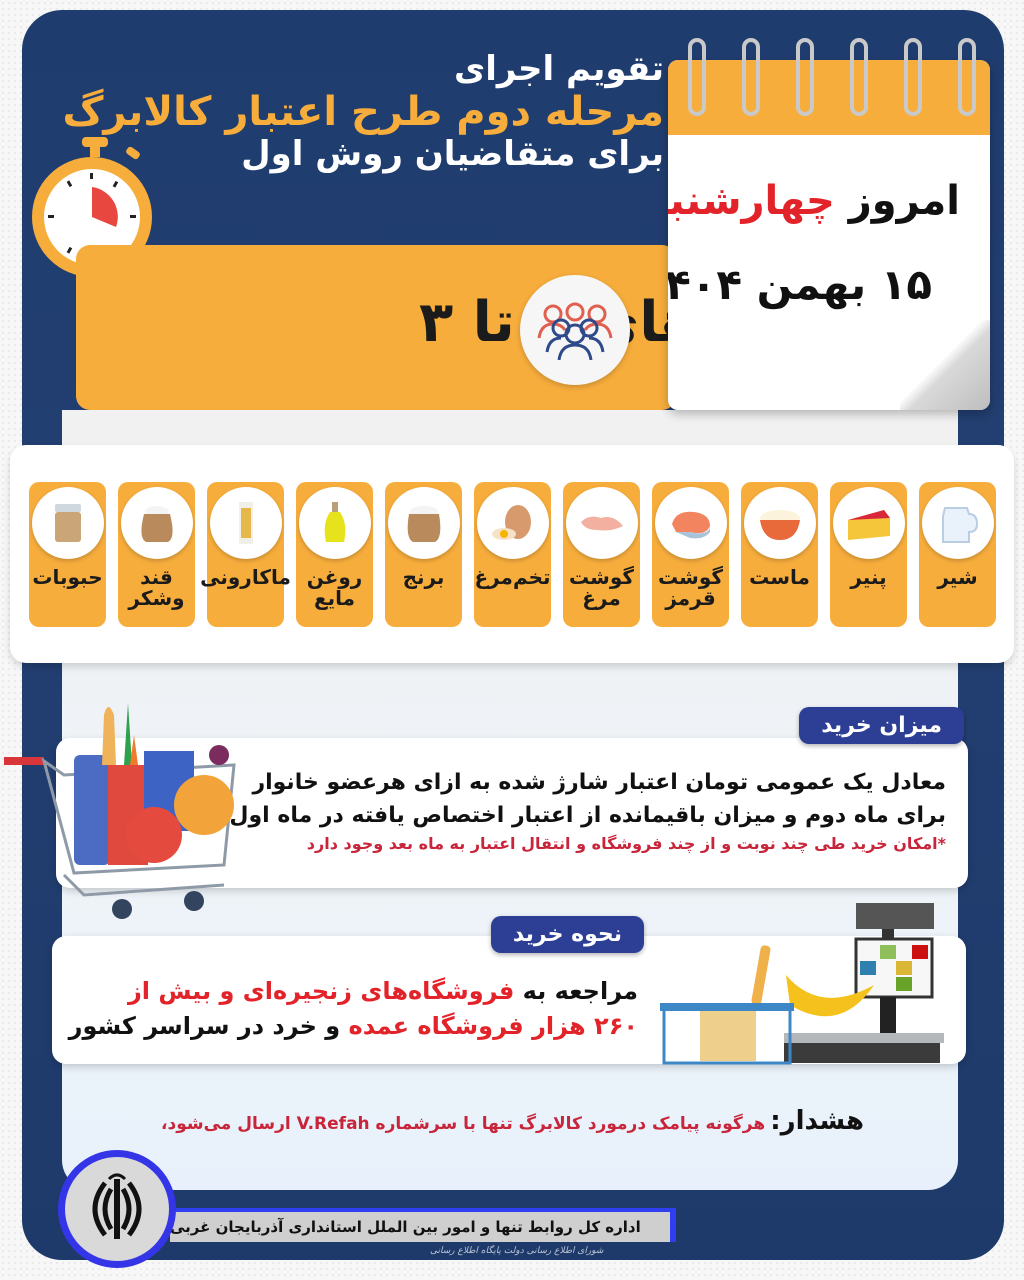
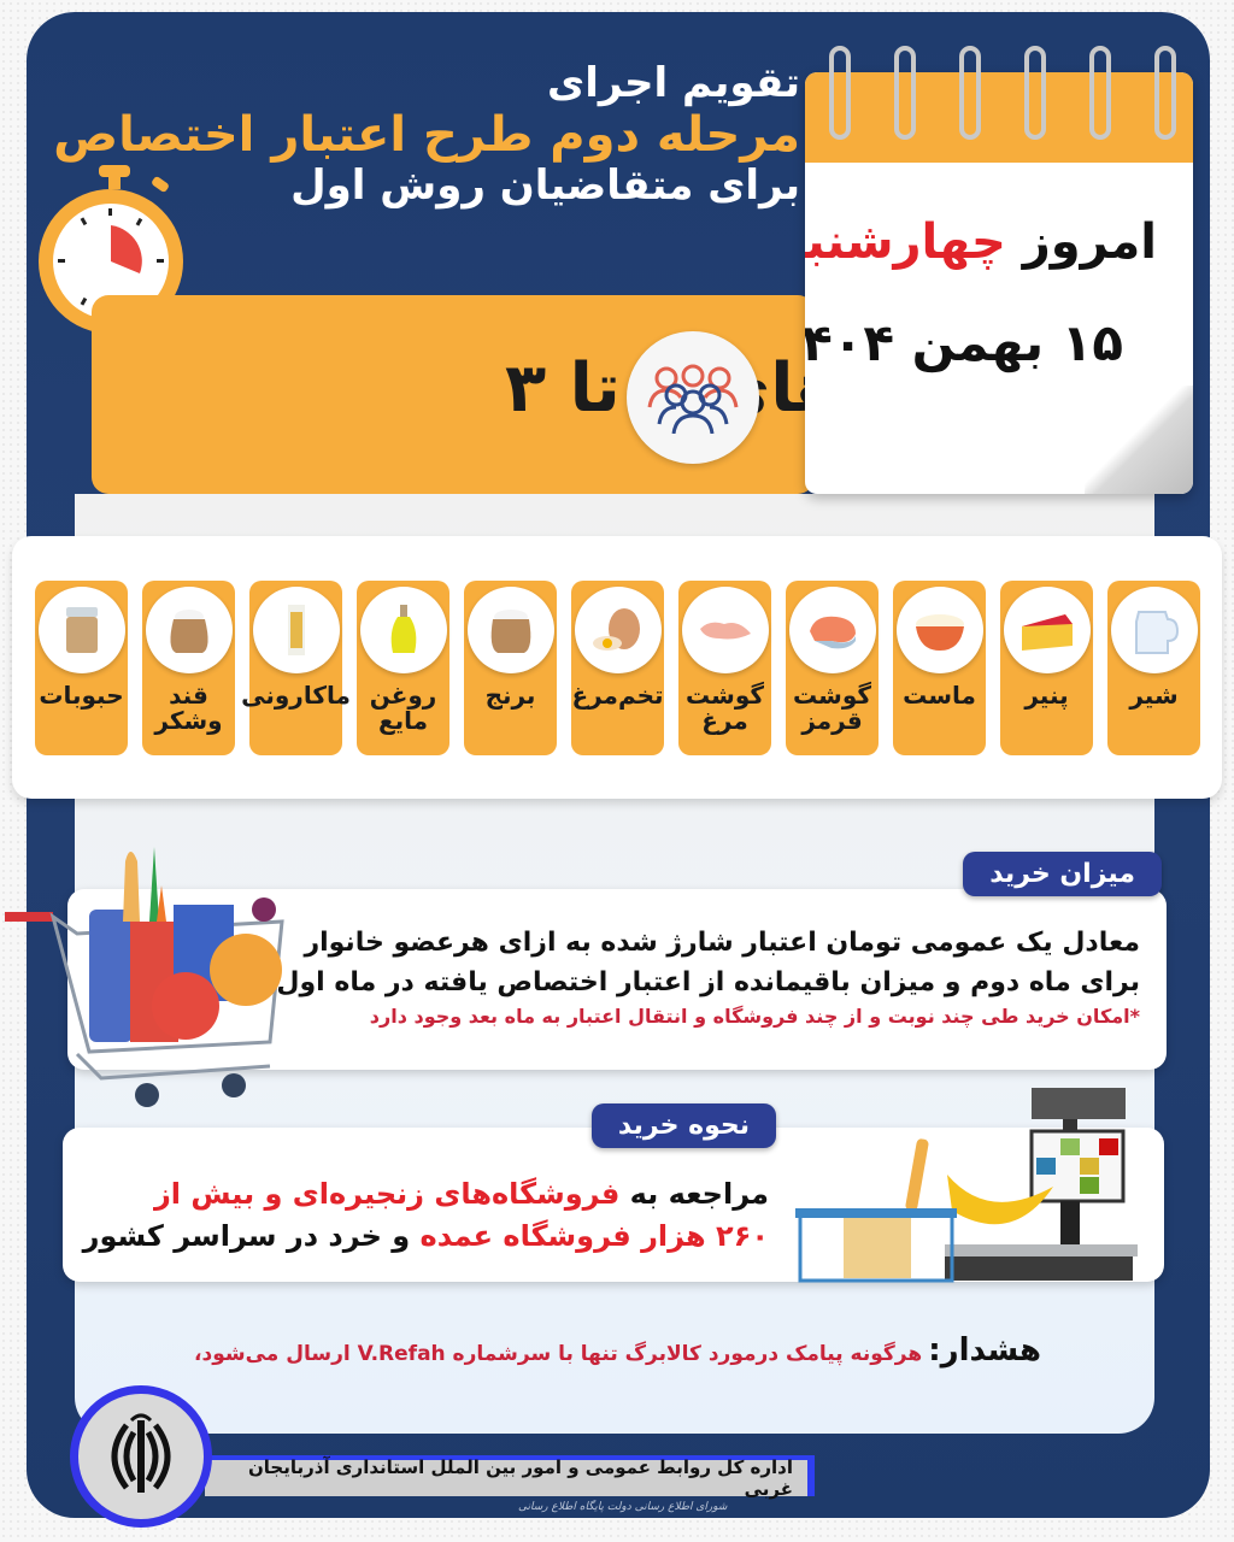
  تقویم اجرای
- مرحله دوم طرح اعتبار کالابرگ
+ مرحله دوم طرح اعتبار اختصاص
  برای متقاضیان روش اول
  امروز چهارشنب
  ۱۵ بهمن ۴۰۴
  شیر
  پنیر
  ماست
  گوشت
  قرمز
  گوشت
  مرغ
  تخم‌مرغ
  برنج
  روغن
  مایع
  ماکارونی
  قند
  وشکر
  حبوبات
  میزان خرید
  معادل یک عمومی تومان اعتبار شارژ شده به ازای هرعضو خانوار
  برای ماه دوم و میزان باقیمانده از اعتبار اختصاص یافته در ماه اول
  *امکان خرید طی چند نوبت و از چند فروشگاه و انتقال اعتبار به ماه بعد وجود دارد
  نحوه خرید
  مراجعه به فروشگاه‌های زنجیرهای و بیش از
  ۲۶۰ هزار فروشگاه عمده و خرد در سراسر کشور
  هشدار: هرگونه پیامک درمورد کالابرگ تنها با سرشماره V.Refah ارسال می‌شود،
- اداره کل روابط تنها و امور بین الملل استانداری آذربایجان غربی
+ اداره کل روابط عمومی و امور بین الملل استانداری آذربایجان غربی
  شورای اطلاع رسانی دولت پایگاه اطلاع رسانی
